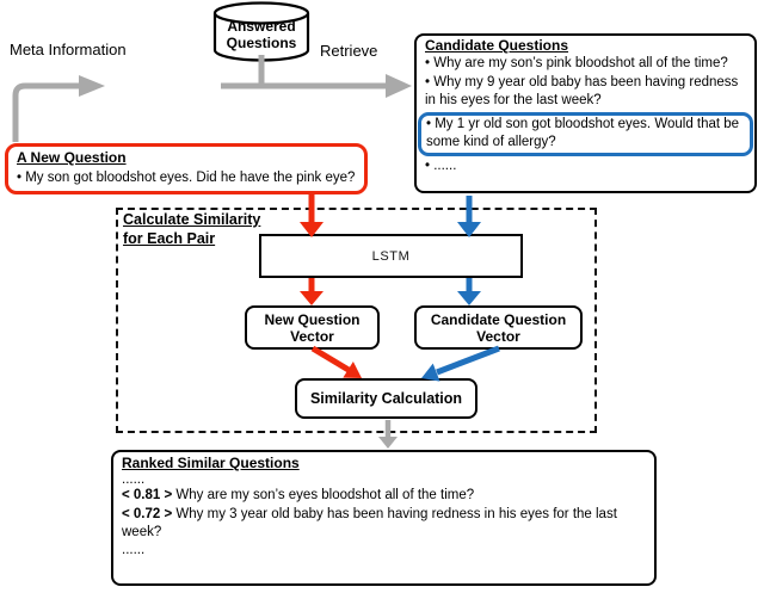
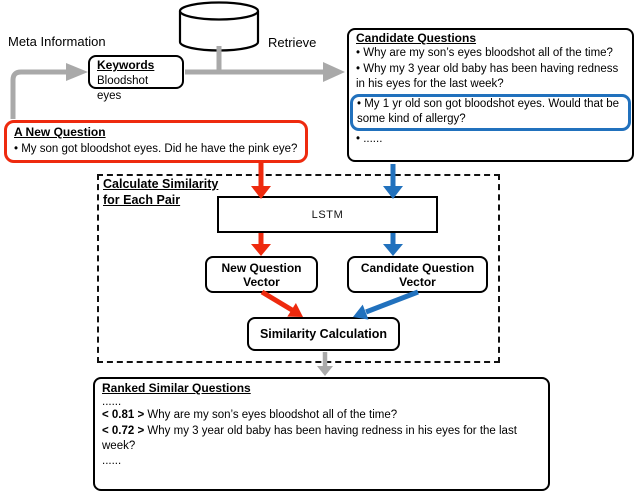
- Answered
- Questions
  Meta Information
  Retrieve
+ Keywords
+ Bloodshot eyes
  A New Question
  • My son got bloodshot eyes. Did he have the pink eye?
  Candidate Questions
- • Why are my son’s pink bloodshot all of the time?
+ • Why are my son’s eyes bloodshot all of the time?
- • Why my 9 year old baby has been having redness in his eyes for the last week?
+ • Why my 3 year old baby has been having redness in his eyes for the last week?
  • My 1 yr old son got bloodshot eyes. Would that be some kind of allergy?
  • ......
  Calculate Similarity
  for Each Pair
  LSTM
  New Question Vector
  Candidate Question Vector
  Similarity Calculation
  Ranked Similar Questions
  ......
  < 0.81 > Why are my son’s eyes bloodshot all of the time?
  < 0.72 > Why my 3 year old baby has been having redness in his eyes for the last week?
  ......
